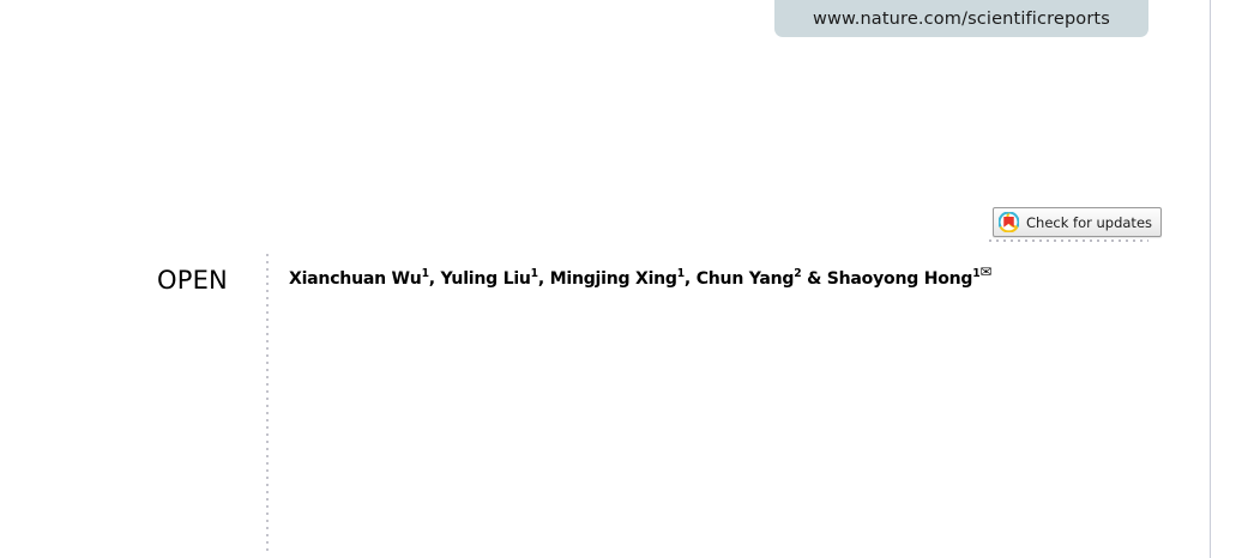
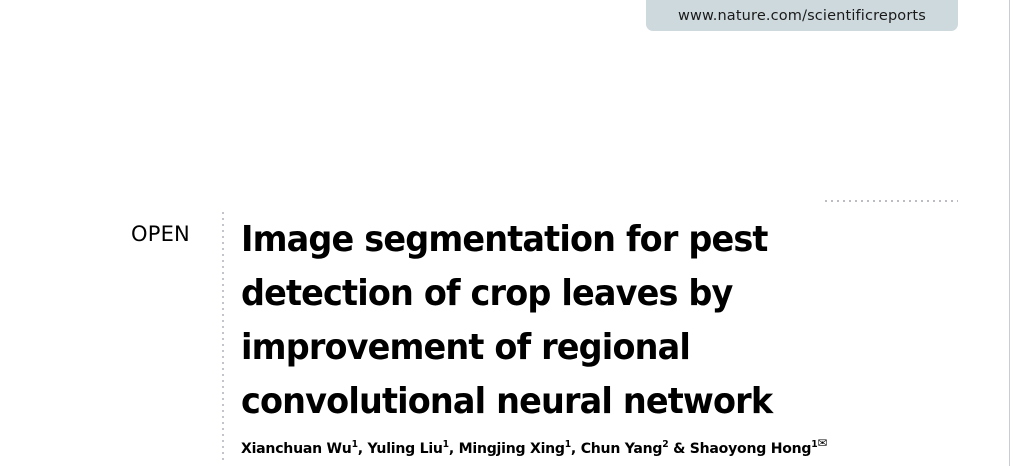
  www.nature.com/scientificreports
- Check for updates
  OPEN
+ Image segmentation for pest
+ detection of crop leaves by
+ improvement of regional
+ convolutional neural network
  Xianchuan Wu1, Yuling Liu1, Mingjing Xing1, Chun Yang2 & Shaoyong Hong1✉
